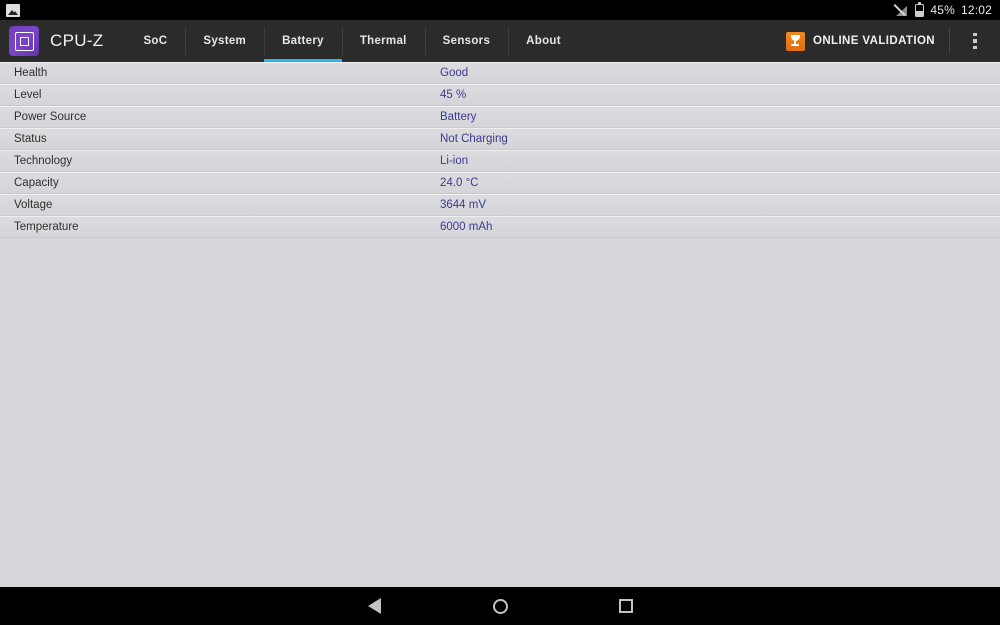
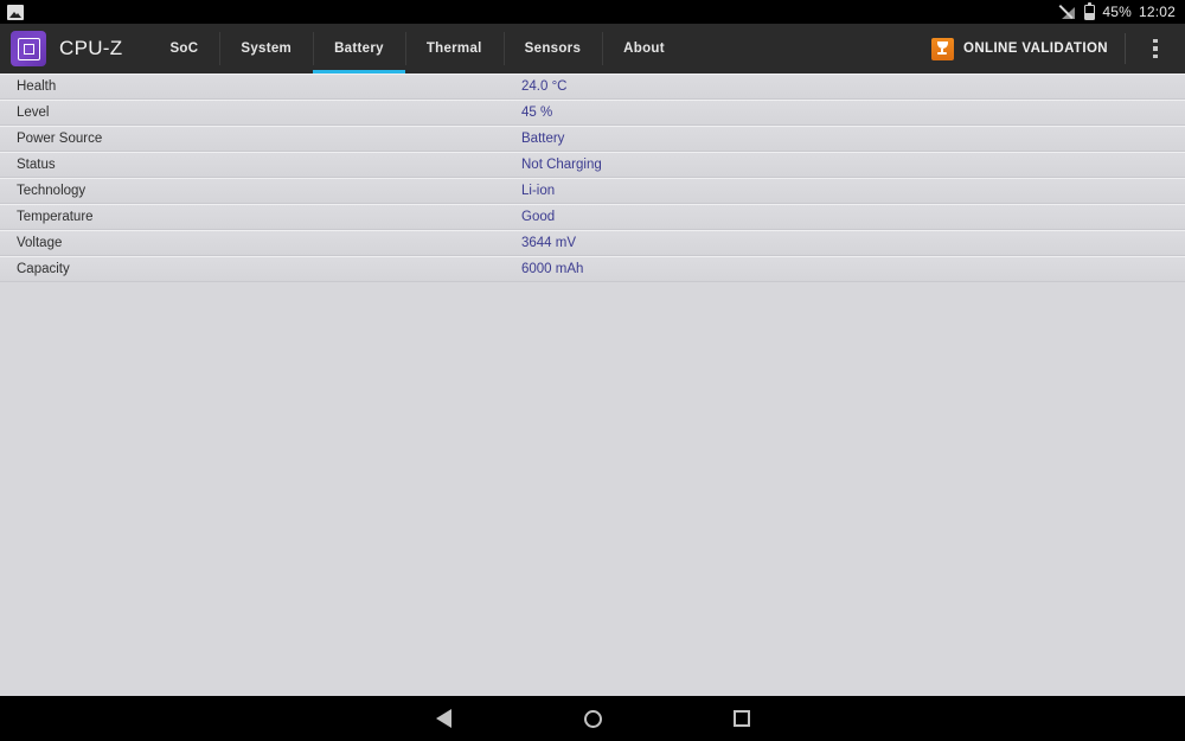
  45%
  12:02
  CPU-Z
  SoC
  System
  Battery
  Thermal
  Sensors
  About
  ONLINE VALIDATION
  Health
- Good
+ 24.0 °C
  Level
  45 %
  Power Source
  Battery
  Status
  Not Charging
  Technology
  Li-ion
- Capacity
+ Temperature
- 24.0 °C
+ Good
  Voltage
  3644 mV
- Temperature
+ Capacity
  6000 mAh
